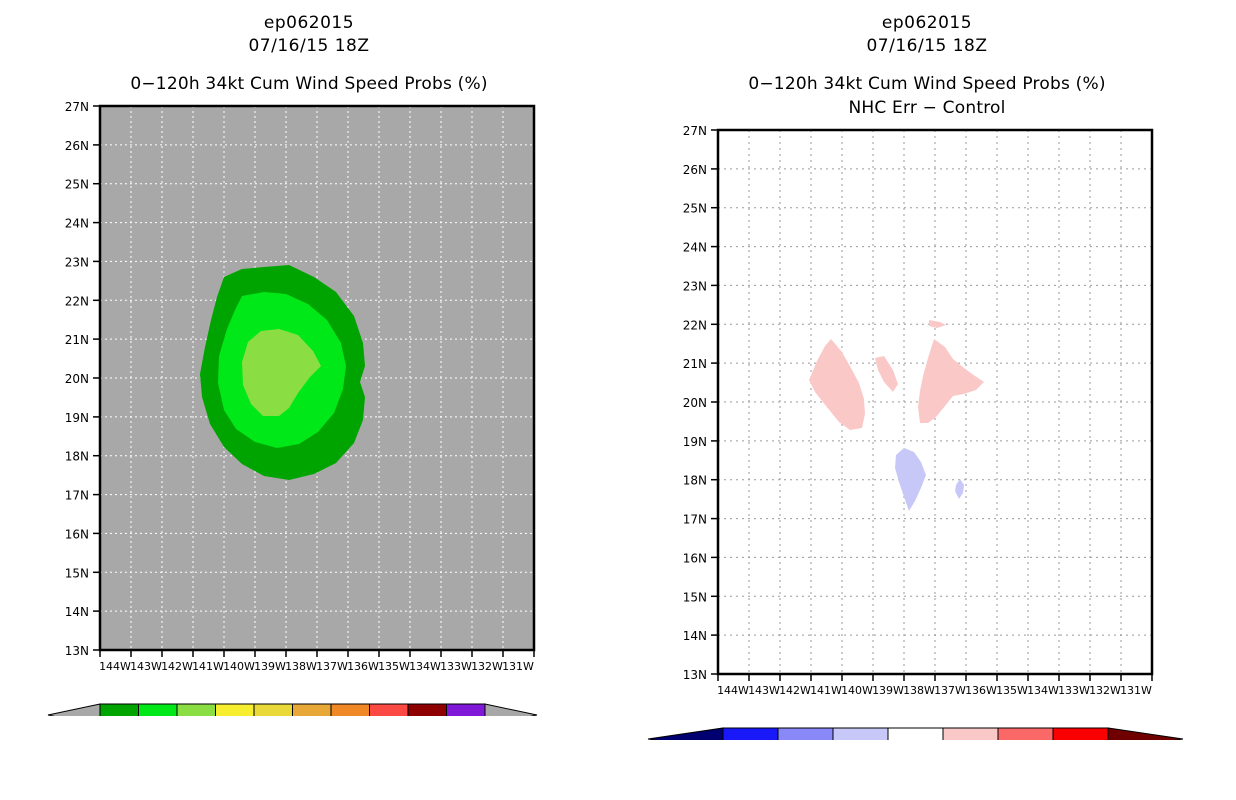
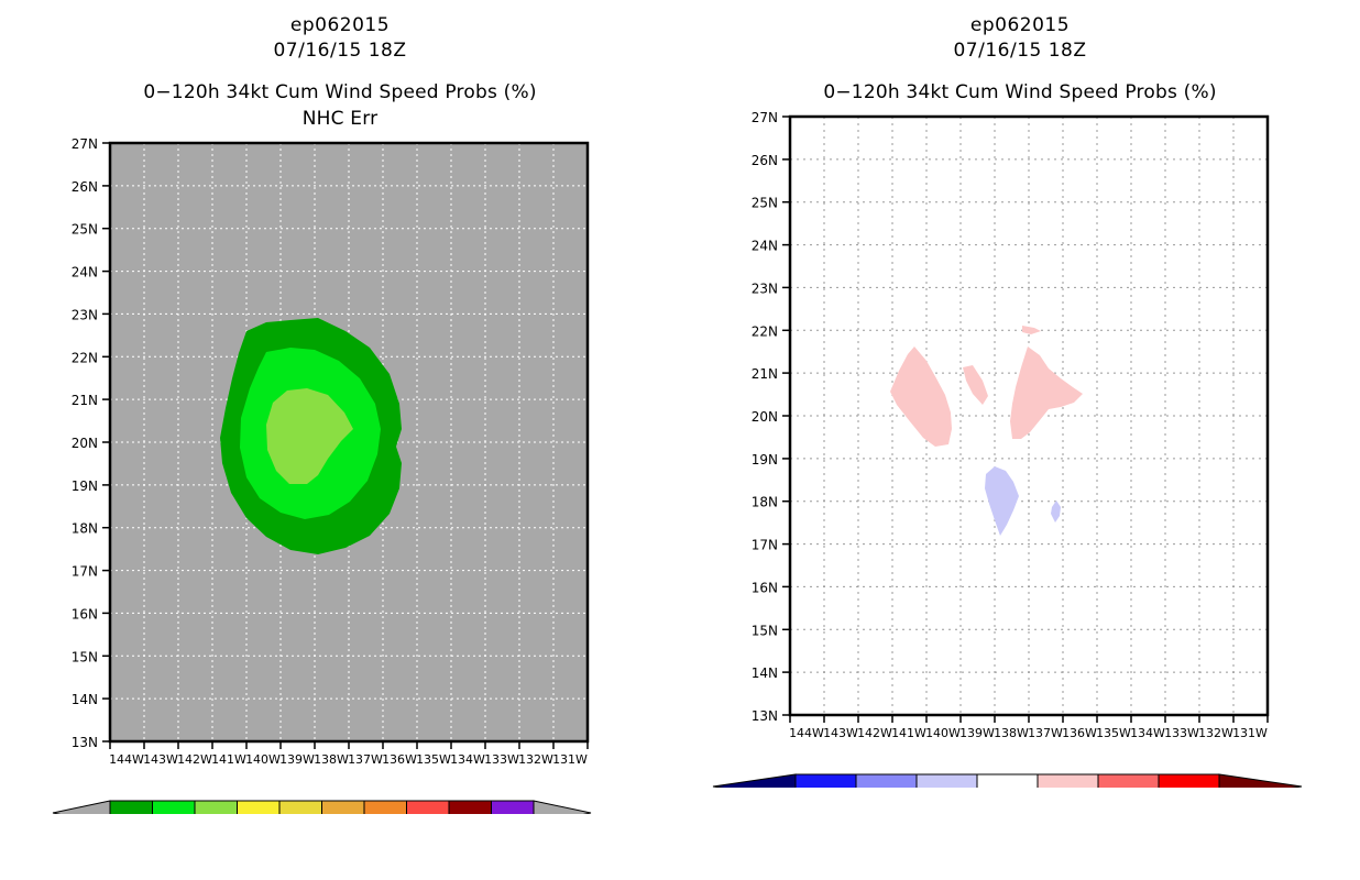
  ep062015
  07/16/15 18Z
  0−120h 34kt Cum Wind Speed Probs (%)
+ NHC Err
  27N
  26N
  25N
  24N
  23N
  22N
  21N
  20N
  19N
  18N
  17N
  16N
  15N
  14N
  13N
  144W
  143W
  142W
  141W
  140W
  139W
  138W
  137W
  136W
  135W
  134W
  133W
  132W
  131W
  ep062015
  07/16/15 18Z
  0−120h 34kt Cum Wind Speed Probs (%)
- NHC Err − Control
  27N
  26N
  25N
  24N
  23N
  22N
  21N
  20N
  19N
  18N
  17N
  16N
  15N
  14N
  13N
  144W
  143W
  142W
  141W
  140W
  139W
  138W
  137W
  136W
  135W
  134W
  133W
  132W
  131W
